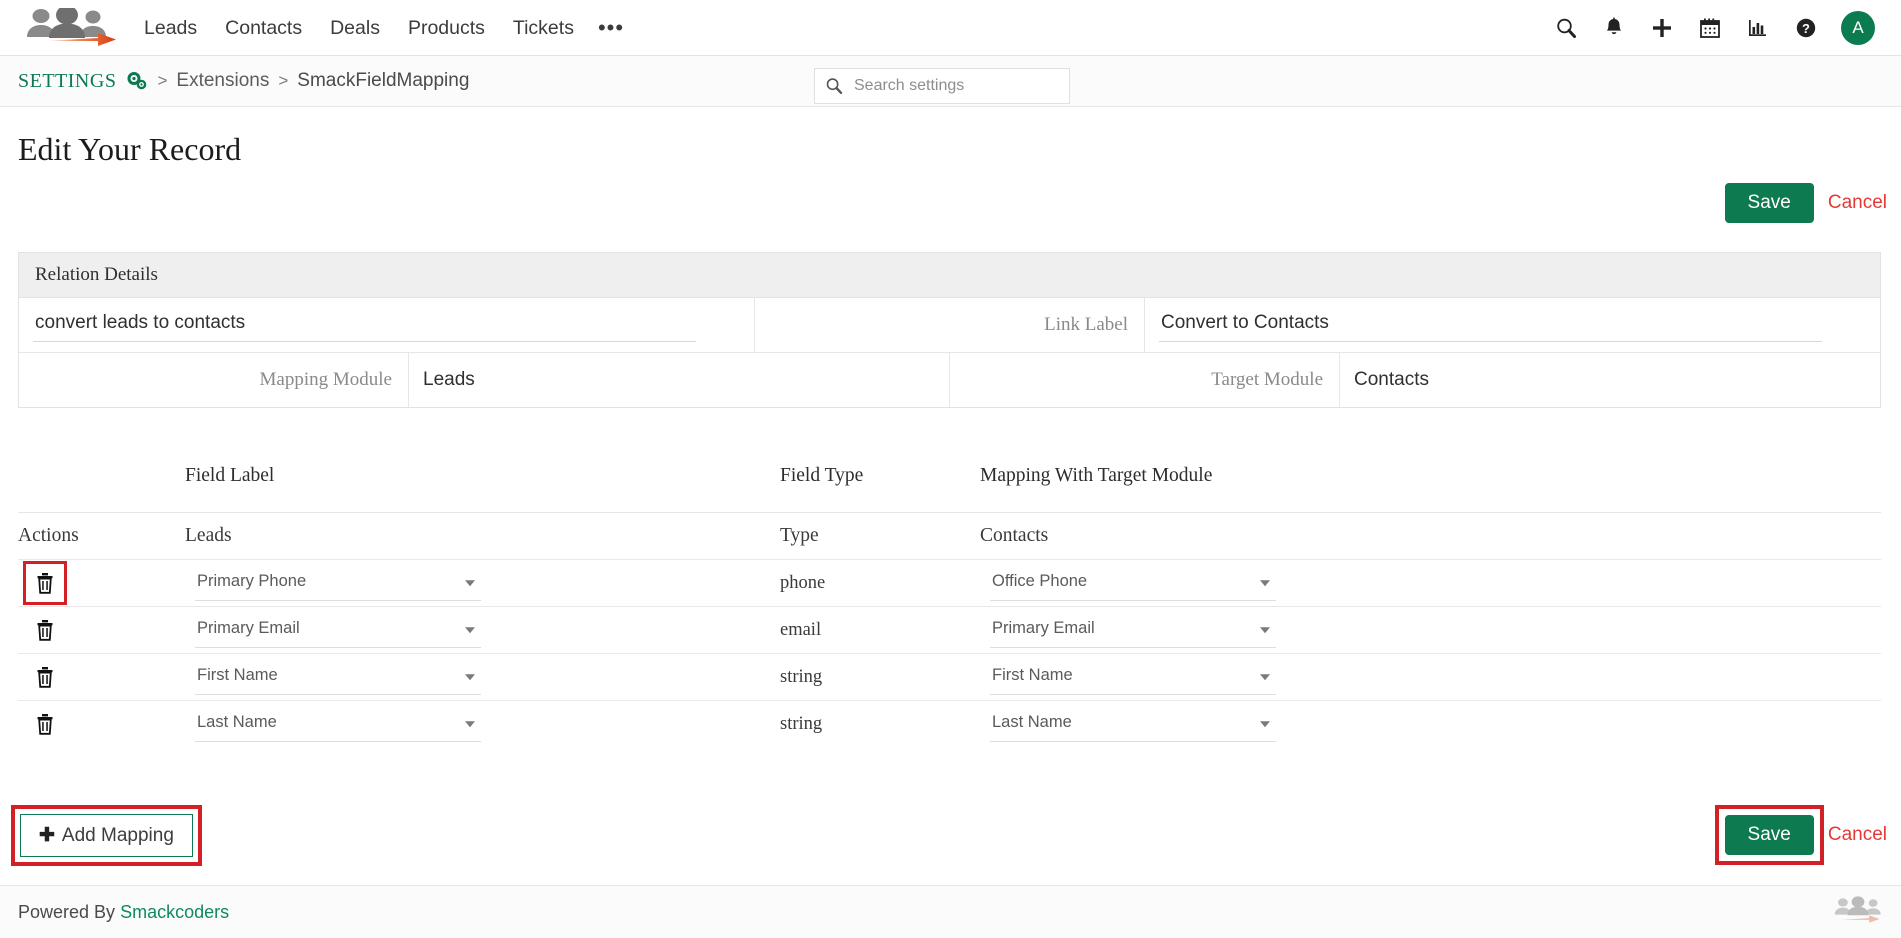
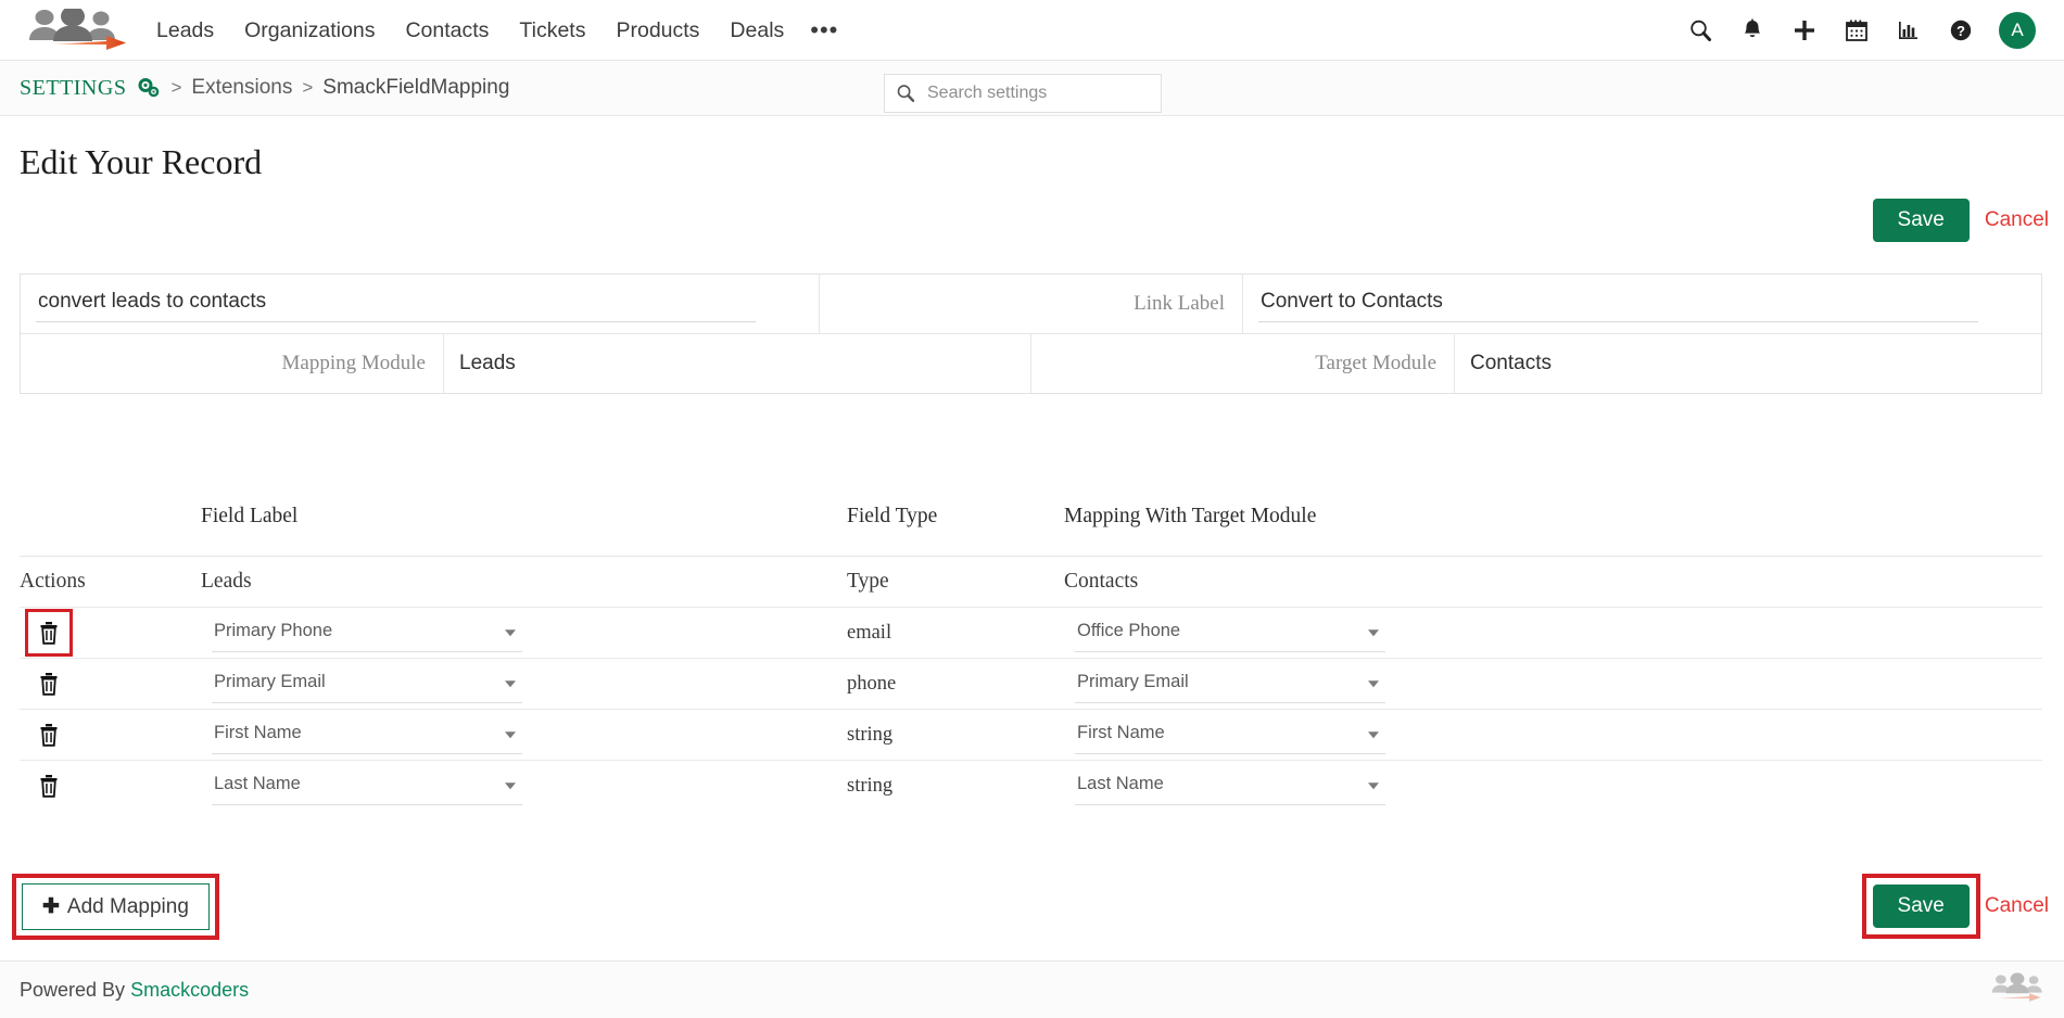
  Leads
+ Organizations
  Contacts
- Deals
+ Tickets
  Products
- Tickets
+ Deals
  •••
  ?
  A
  SETTINGS
  >
  Extensions
  >
  SmackFieldMapping
  Search settings
  Edit Your Record
  Save
  Cancel
- Relation Details
  convert leads to contacts
  Link Label
  Convert to Contacts
  Mapping Module
  Leads
  Target Module
  Contacts
  Field Label
  Field Type
  Mapping With Target Module
  Actions
  Leads
  Type
  Contacts
  Primary Phone
- phone
+ email
  Office Phone
  Primary Email
- email
+ phone
  Primary Email
  First Name
  string
  First Name
  Last Name
  string
  Last Name
  ✚
  Add Mapping
  Save
  Cancel
  Powered By Smackcoders
